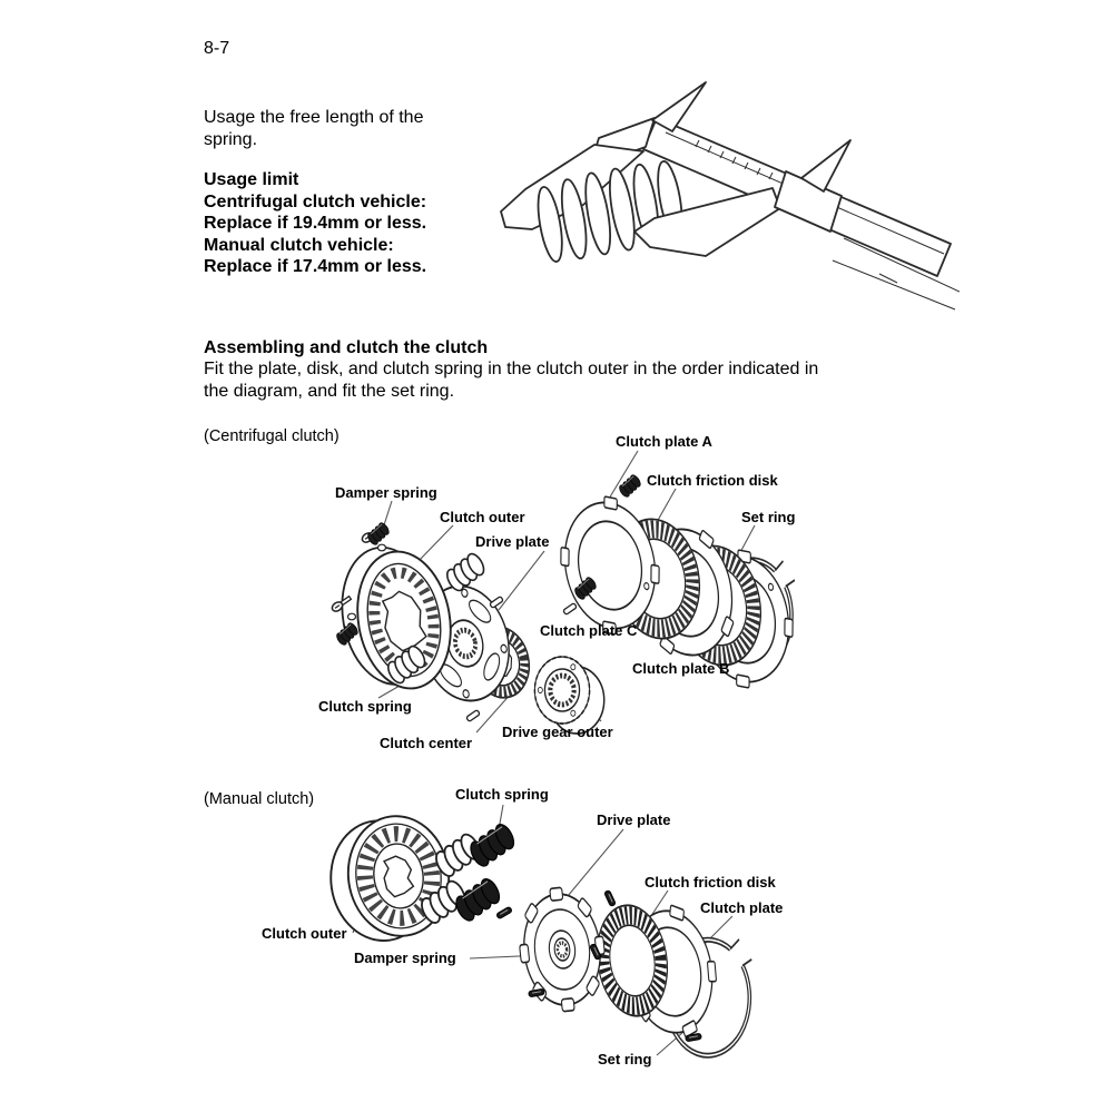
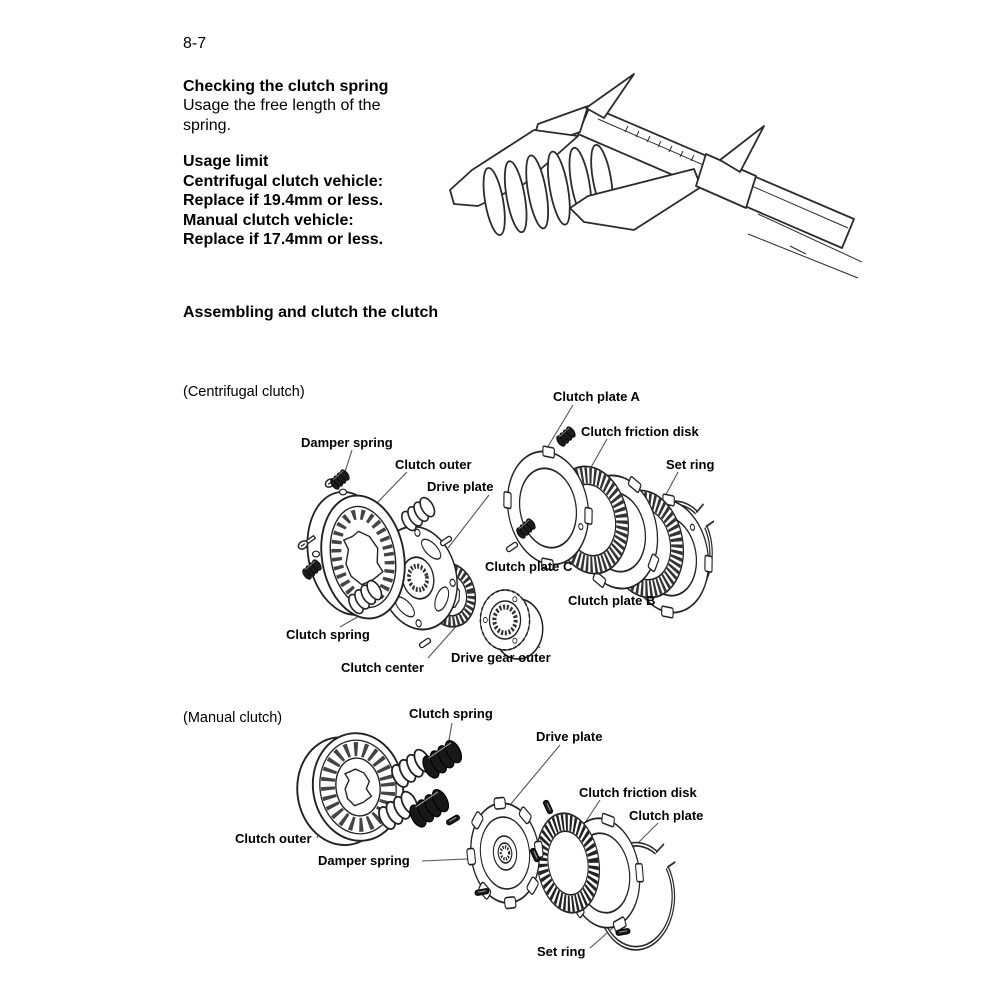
  8-7
+ Checking the clutch spring
  Usage the free length of the
  spring.
  Usage limit
  Centrifugal clutch vehicle:
  Replace if 19.4mm or less.
  Manual clutch vehicle:
  Replace if 17.4mm or less.
  Assembling and clutch the clutch
- Fit the plate, disk, and clutch spring in the clutch outer in the order indicated in
- the diagram, and fit the set ring.
  (Centrifugal clutch)
  (Manual clutch)
  Clutch plate A
  Clutch friction disk
  Damper spring
  Clutch outer
  Set ring
  Drive plate
  Clutch plate C
  Clutch plate B
  Clutch spring
  Clutch center
  Drive gear outer
  Clutch spring
  Drive plate
  Clutch friction disk
  Clutch plate
  Clutch outer
  Damper spring
  Set ring
